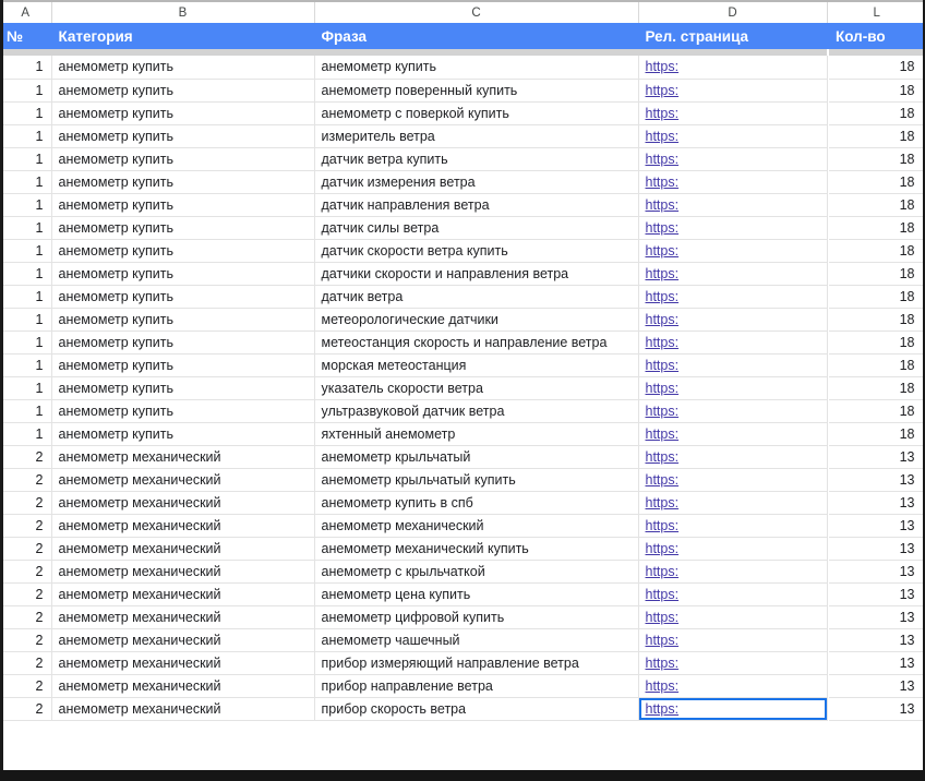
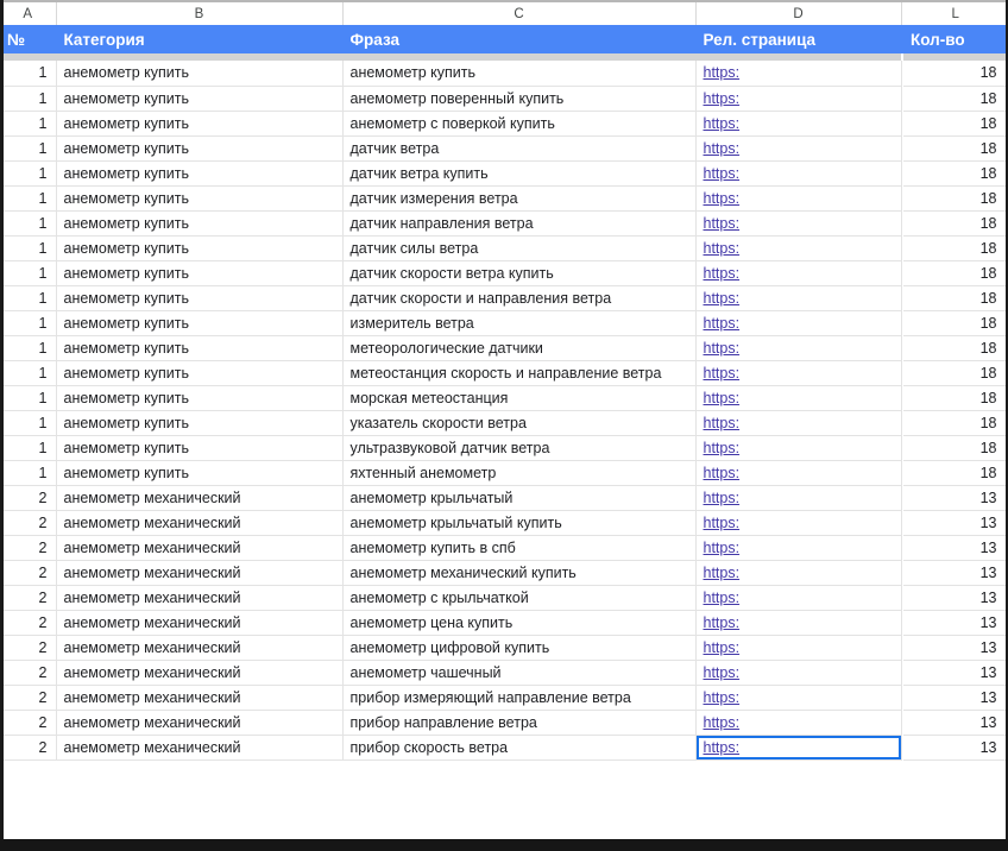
  A	B	C	D		L
  №	Категория	Фраза	Рел. страница		Кол-во
  1	анемометр купить	анемометр купить	https:		18
  1	анемометр купить	анемометр поверенный купить	https:		18
  1	анемометр купить	анемометр с поверкой купить	https:		18
- 1	анемометр купить	измеритель ветра	https:		18
+ 1	анемометр купить	датчик ветра	https:		18
  1	анемометр купить	датчик ветра купить	https:		18
  1	анемометр купить	датчик измерения ветра	https:		18
  1	анемометр купить	датчик направления ветра	https:		18
  1	анемометр купить	датчик силы ветра	https:		18
  1	анемометр купить	датчик скорости ветра купить	https:		18
- 1	анемометр купить	датчики скорости и направления ветра	https:		18
+ 1	анемометр купить	датчик скорости и направления ветра	https:		18
- 1	анемометр купить	датчик ветра	https:		18
+ 1	анемометр купить	измеритель ветра	https:		18
  1	анемометр купить	метеорологические датчики	https:		18
  1	анемометр купить	метеостанция скорость и направление ветра	https:		18
  1	анемометр купить	морская метеостанция	https:		18
  1	анемометр купить	указатель скорости ветра	https:		18
  1	анемометр купить	ультразвуковой датчик ветра	https:		18
  1	анемометр купить	яхтенный анемометр	https:		18
  2	анемометр механический	анемометр крыльчатый	https:		13
  2	анемометр механический	анемометр крыльчатый купить	https:		13
  2	анемометр механический	анемометр купить в спб	https:		13
- 2	анемометр механический	анемометр механический	https:		13
  2	анемометр механический	анемометр механический купить	https:		13
  2	анемометр механический	анемометр с крыльчаткой	https:		13
  2	анемометр механический	анемометр цена купить	https:		13
  2	анемометр механический	анемометр цифровой купить	https:		13
  2	анемометр механический	анемометр чашечный	https:		13
  2	анемометр механический	прибор измеряющий направление ветра	https:		13
  2	анемометр механический	прибор направление ветра	https:		13
  2	анемометр механический	прибор скорость ветра	https:		13
